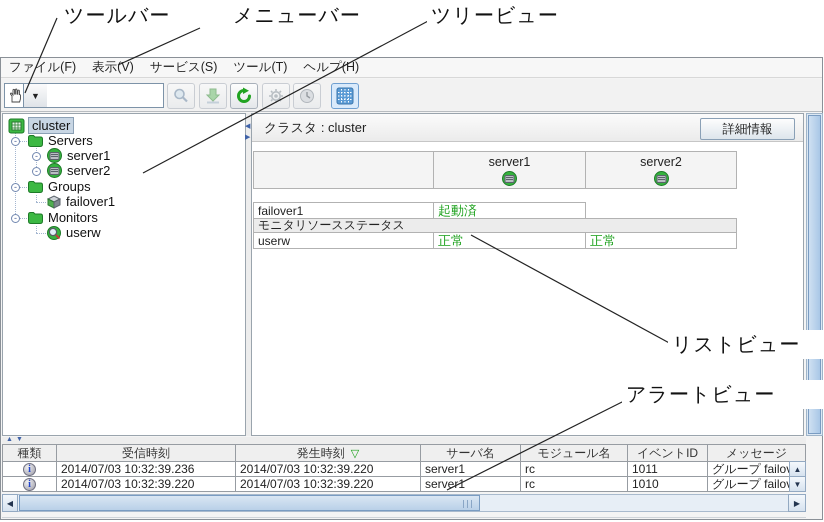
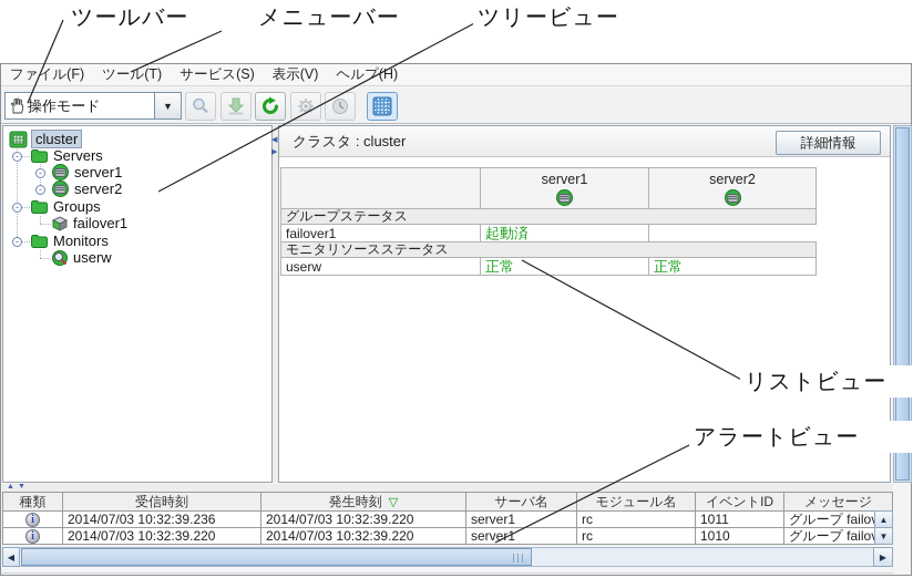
  ファイル(F)
- 表示(V)
+ ツール(T)
  サービス(S)
- ツール(T)
+ 表示(V)
  ヘルプ(H)
+ 操作モード
  ▼
  cluster
  -
  Servers
  -
  server1
  -
  server2
  -
  Groups
  failover1
  -
  Monitors
  userw
  クラスタ : cluster
  詳細情報
  server1
  server2
+ グループステータス
  failover1
  起動済
  モニタリソースステータス
  userw
  正常
  正常
  種類
  受信時刻
  発生時刻
  ▽
  サーバ名
  モジュール名
  イベントID
  メッセージ
  i
  2014/07/03 10:32:39.236
  2014/07/03 10:32:39.220
  server1
  rc
  1011
  グループ failo
  i
  2014/07/03 10:32:39.220
  2014/07/03 10:32:39.220
  server1
  rc
  1010
  グループ failo
  ▲
  ▼
  ◀
  ▶
  ツールバー
  メニューバー
  ツリービュー
  リストビュー
  アラートビュー
